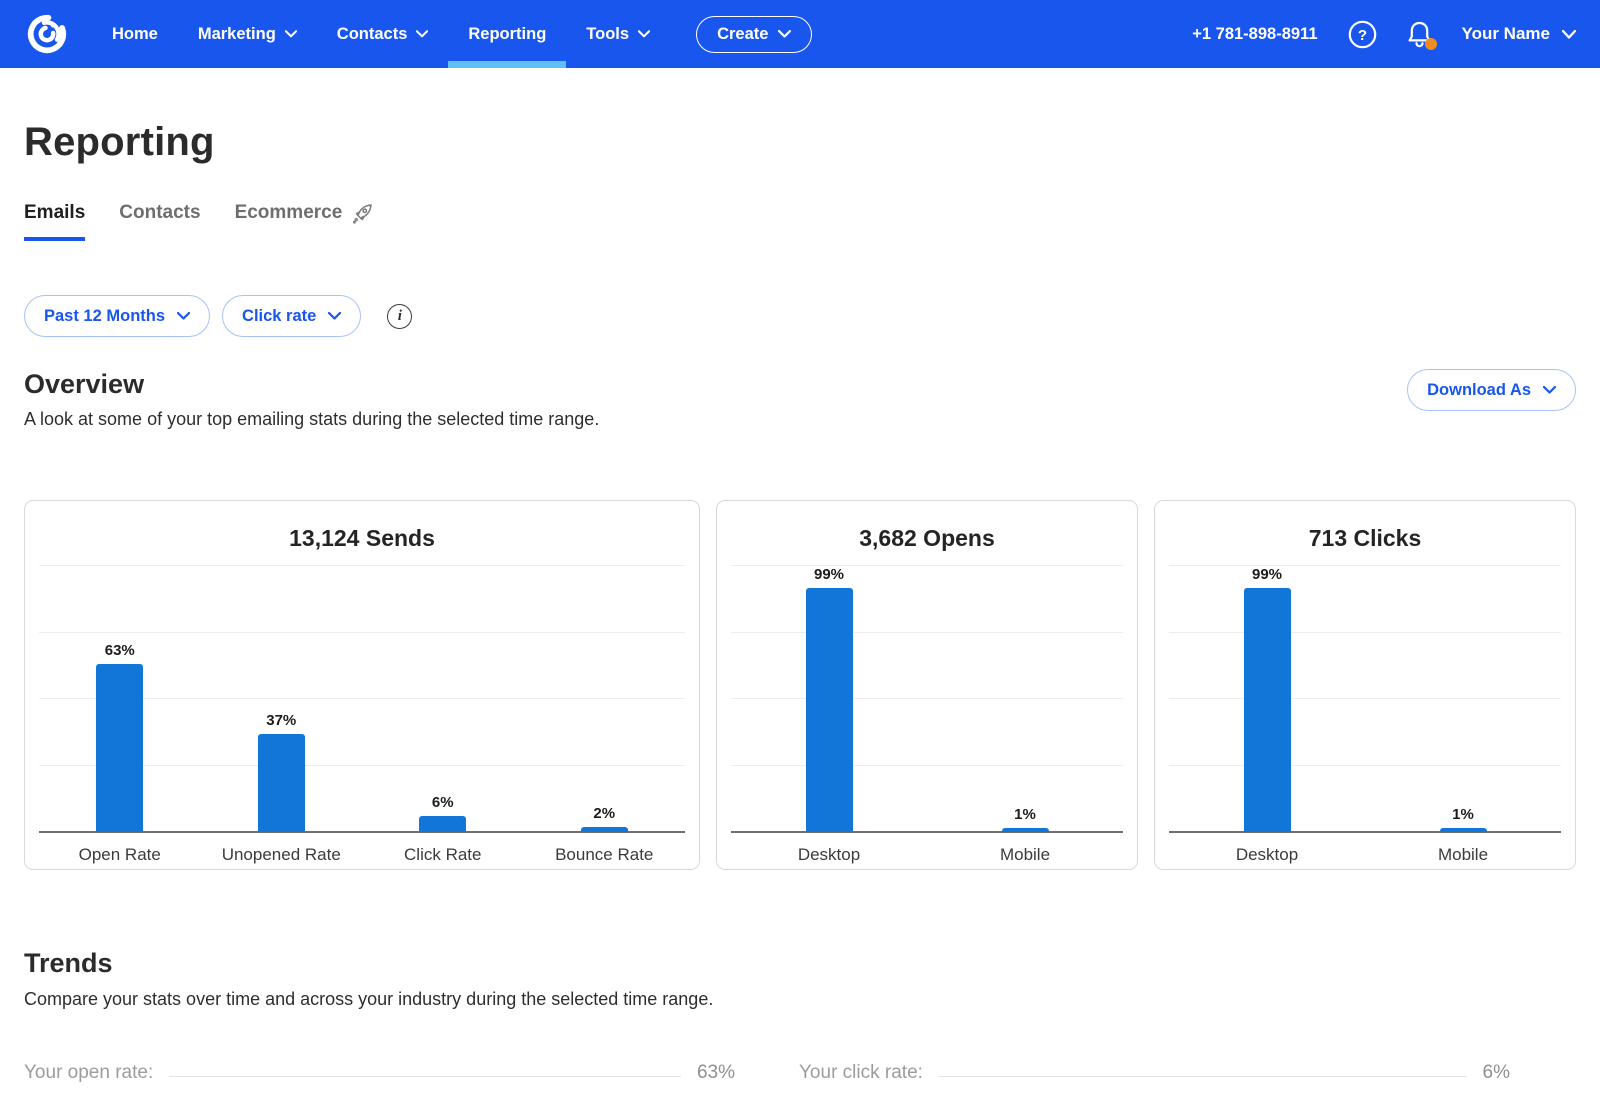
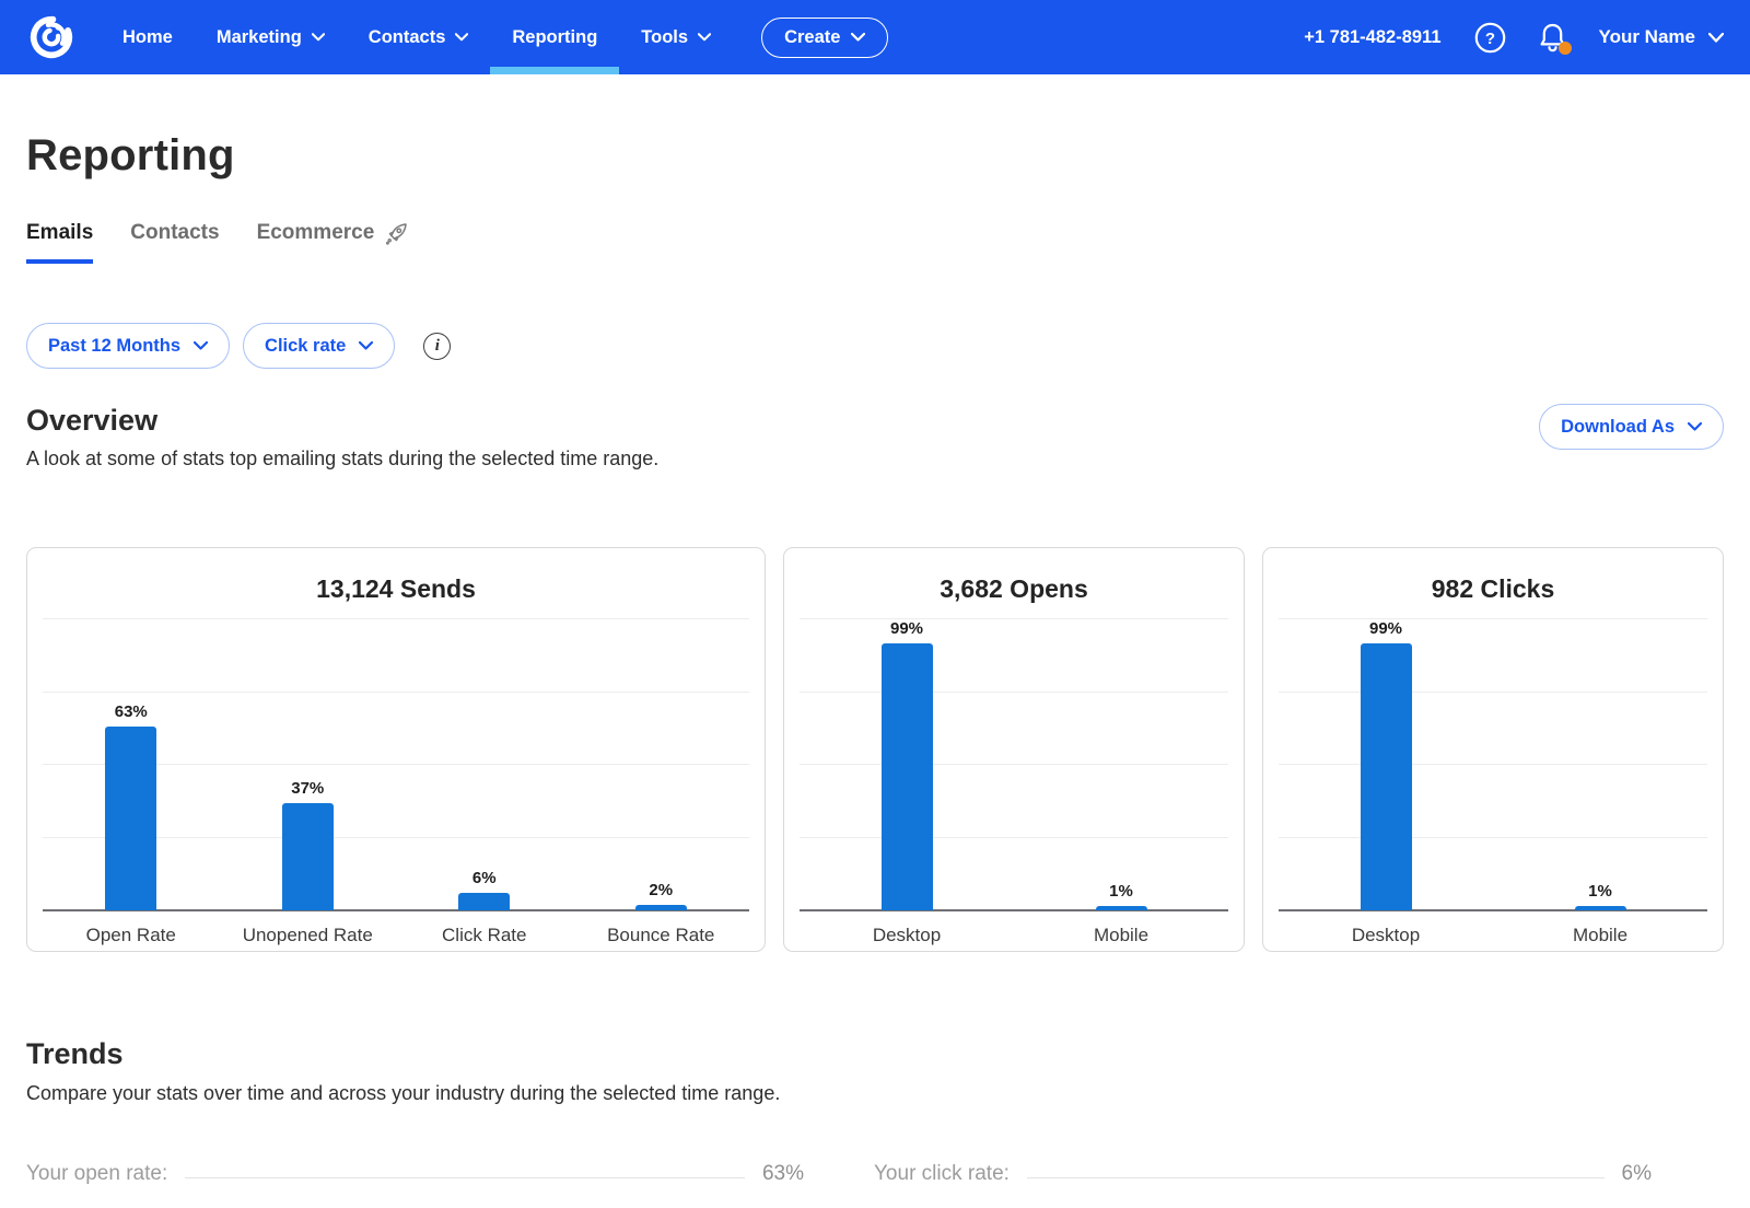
  Home
  Marketing
  Contacts
  Reporting
  Tools
  Create
- +1 781-898-8911
+ +1 781-482-8911
  ?
  Your Name
  Reporting
  Emails
  Contacts
  Ecommerce
  Past 12 Months
  Click rate
  i
  Overview
- A look at some of your top emailing stats during the selected time range.
+ A look at some of stats top emailing stats during the selected time range.
  Download As
  13,124 Sends
  63%
  37%
  6%
  2%
  Open Rate
  Unopened Rate
  Click Rate
  Bounce Rate
  3,682 Opens
  99%
  1%
  Desktop
  Mobile
- 713 Clicks
+ 982 Clicks
  99%
  1%
  Desktop
  Mobile
  Trends
  Compare your stats over time and across your industry during the selected time range.
  Your open rate:
  63%
  Your click rate:
  6%
